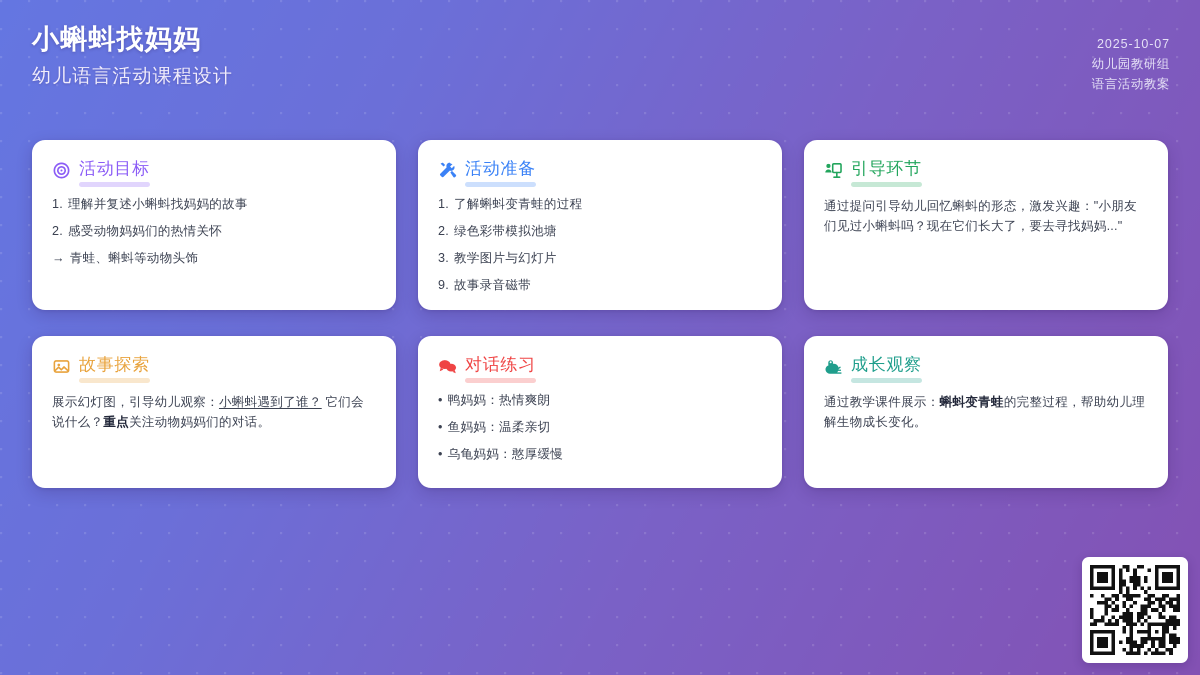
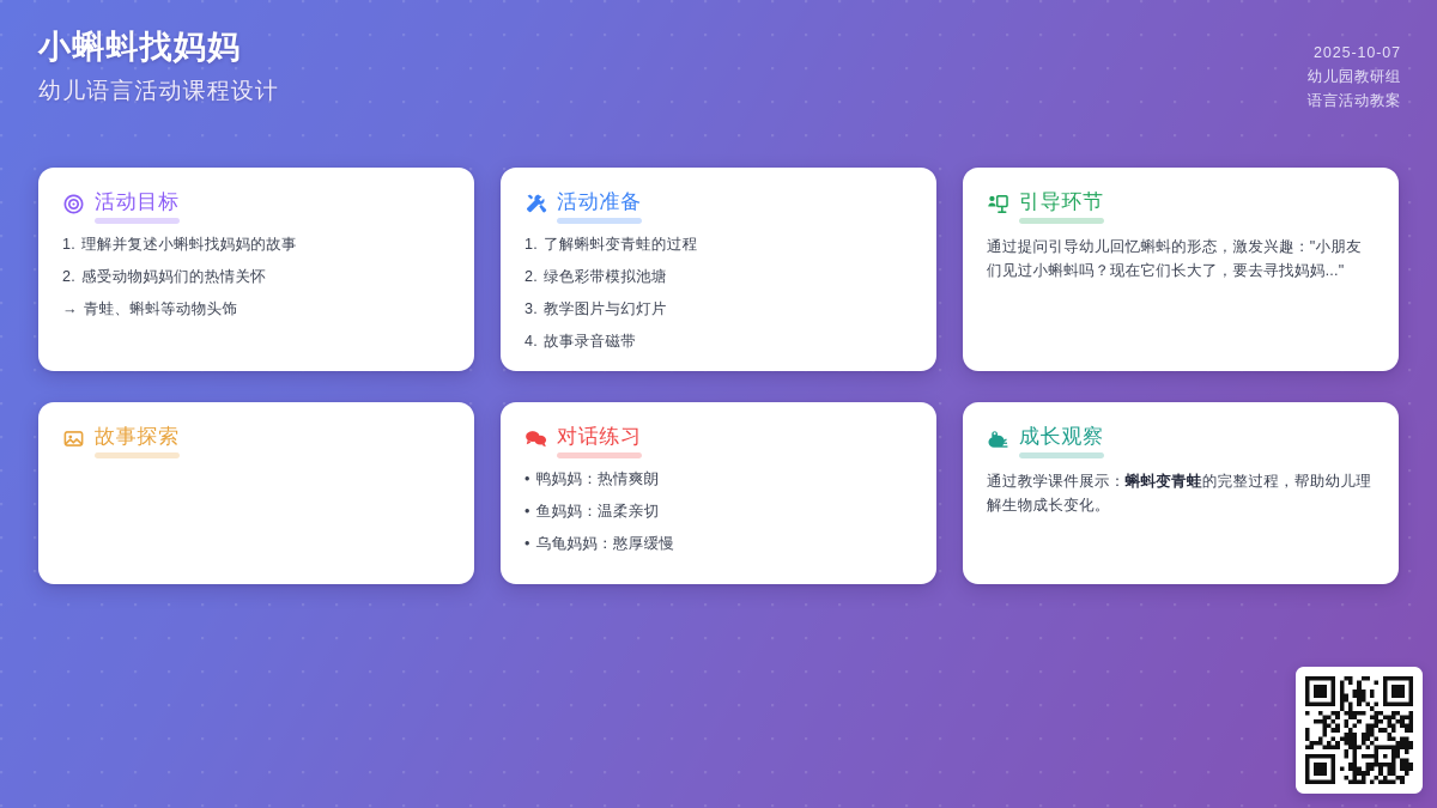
  小蝌蚪找妈妈
  幼儿语言活动课程设计
  2025-10-07
  幼儿园教研组
  语言活动教案
  活动目标
  1.
  理解并复述小蝌蚪找妈妈的故事
  2.
  感受动物妈妈们的热情关怀
  →
  青蛙、蝌蚪等动物头饰
  活动准备
  1.
  了解蝌蚪变青蛙的过程
  2.
  绿色彩带模拟池塘
  3.
  教学图片与幻灯片
- 9.
+ 4.
  故事录音磁带
  引导环节
  通过提问引导幼儿回忆蝌蚪的形态，激发兴趣："小朋友们见过小蝌蚪吗？现在它们长大了，要去寻找妈妈..."
  故事探索
- 展示幻灯图，引导幼儿观察：小蝌蚪遇到了谁？ 它们会说什么？重点关注动物妈妈们的对话。
  对话练习
  •
  鸭妈妈：热情爽朗
  •
  鱼妈妈：温柔亲切
  •
  乌龟妈妈：憨厚缓慢
  成长观察
  通过教学课件展示：蝌蚪变青蛙的完整过程，帮助幼儿理解生物成长变化。
